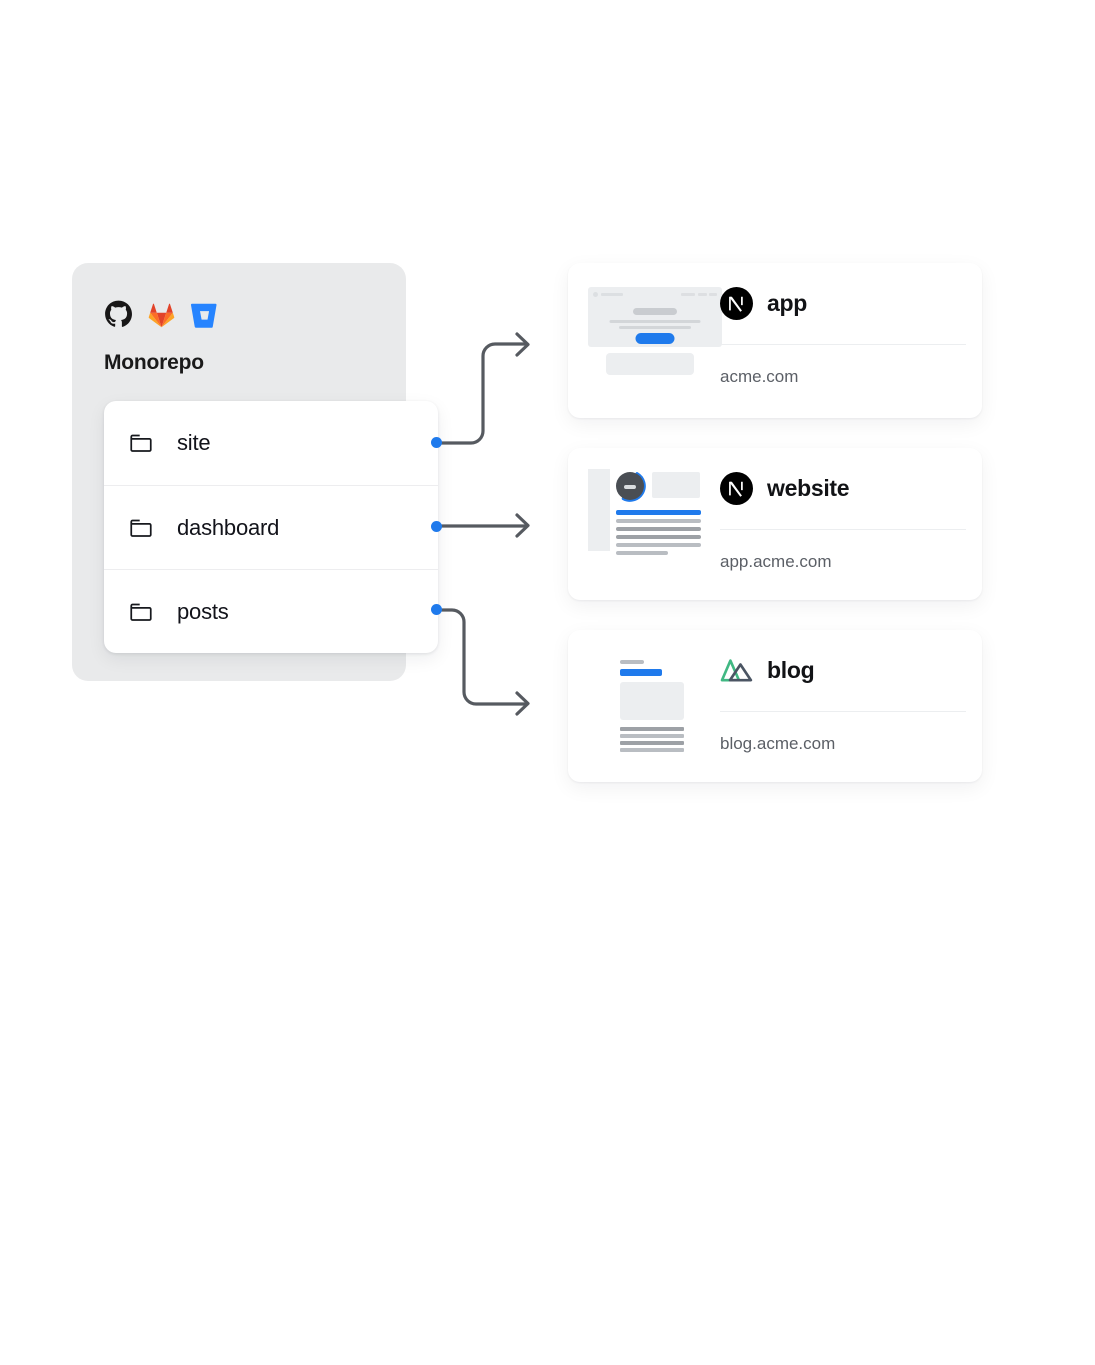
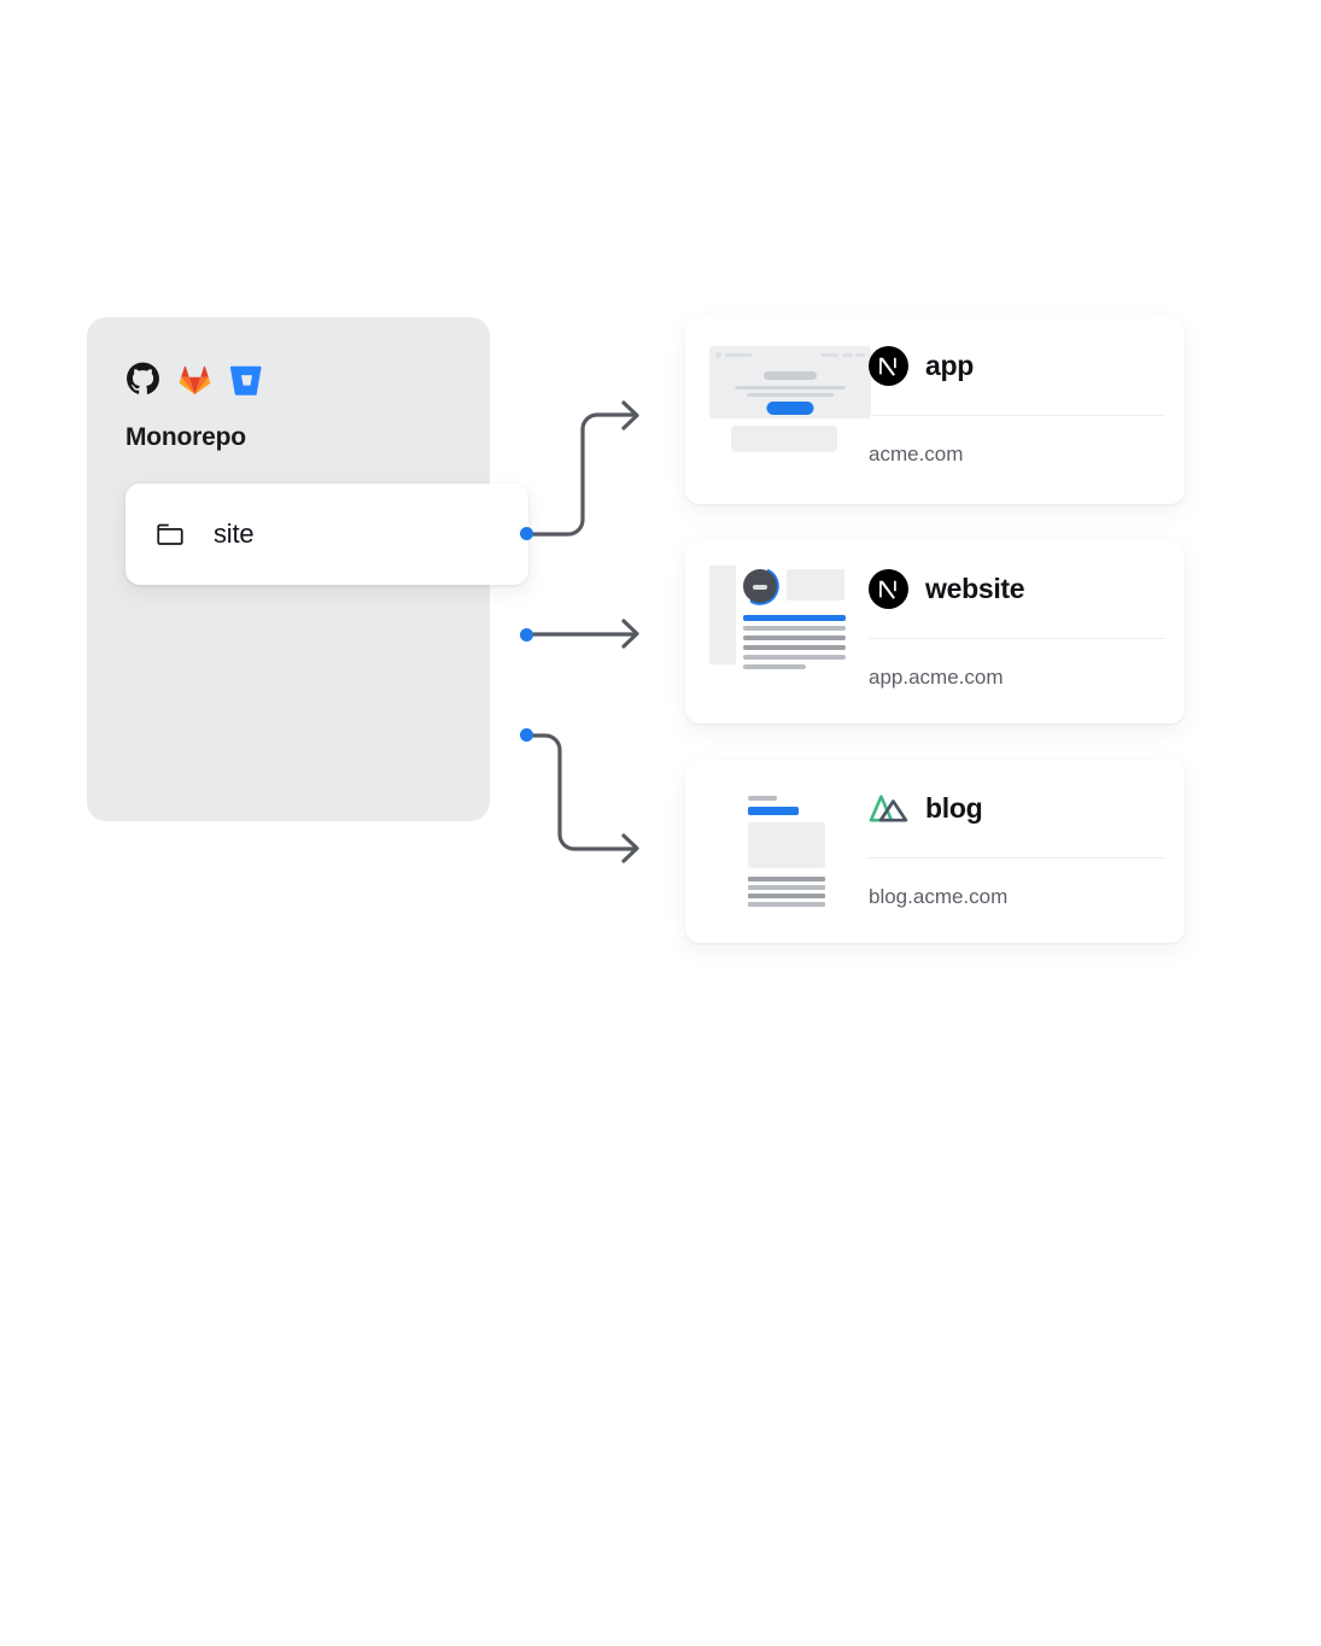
  Monorepo
  site
- dashboard
- posts
  app
  acme.com
  website
  app.acme.com
  blog
  blog.acme.com
